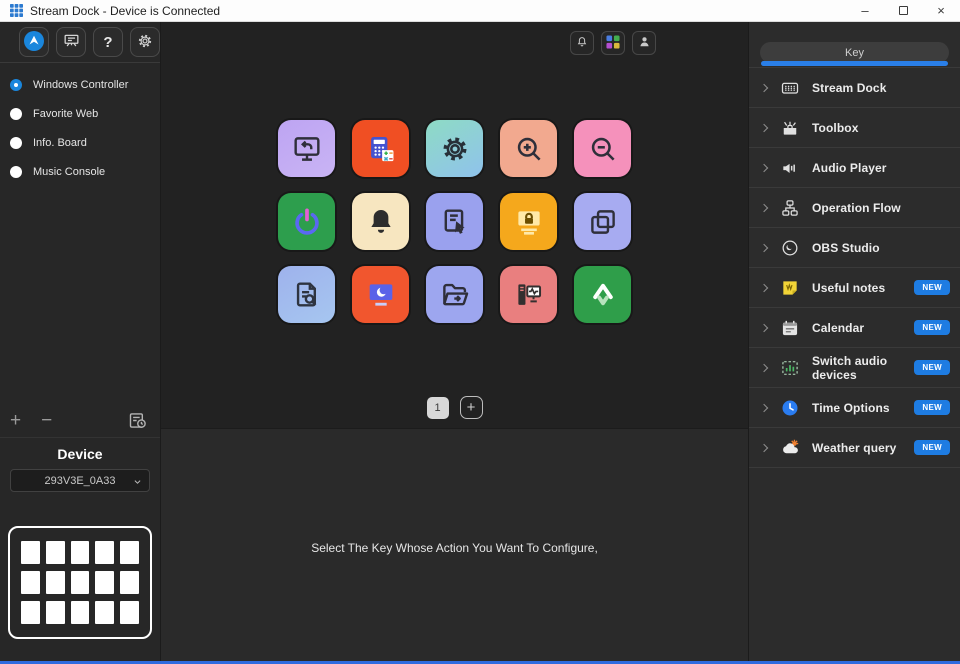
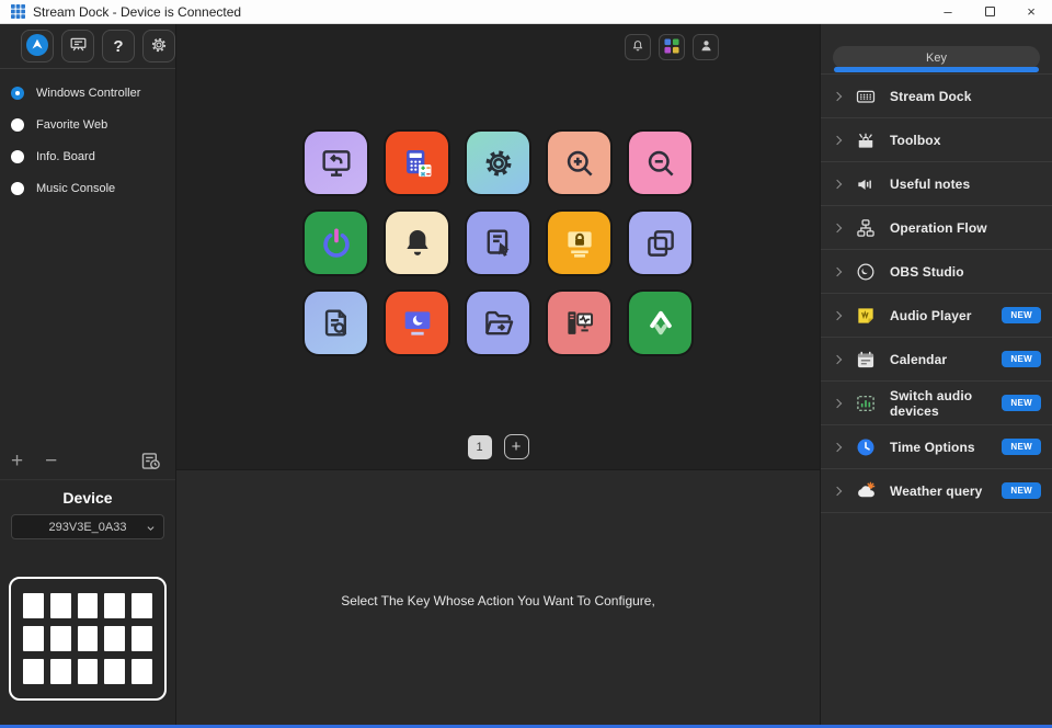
  Stream Dock - Device is Connected
  –
  ×
  ?
  Windows Controller
  Favorite Web
  Info. Board
  Music Console
  +
  −
  Device
  293V3E_0A33
  1
  +
  Select The Key Whose Action You Want To Configure,
  Key
  Stream Dock
  Toolbox
- Audio Player
+ Useful notes
  Operation Flow
  OBS Studio
- Useful notes
+ Audio Player
  NEW
  Calendar
  NEW
  Switch audio devices
  NEW
  Time Options
  NEW
  Weather query
  NEW
